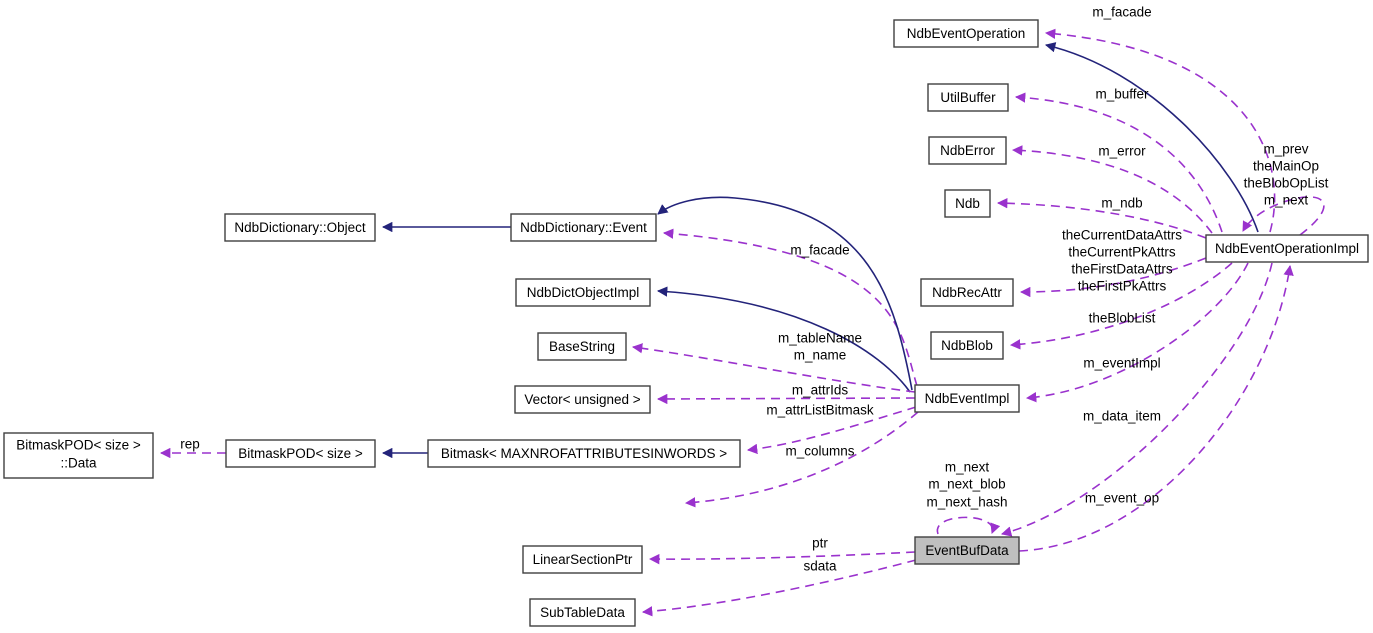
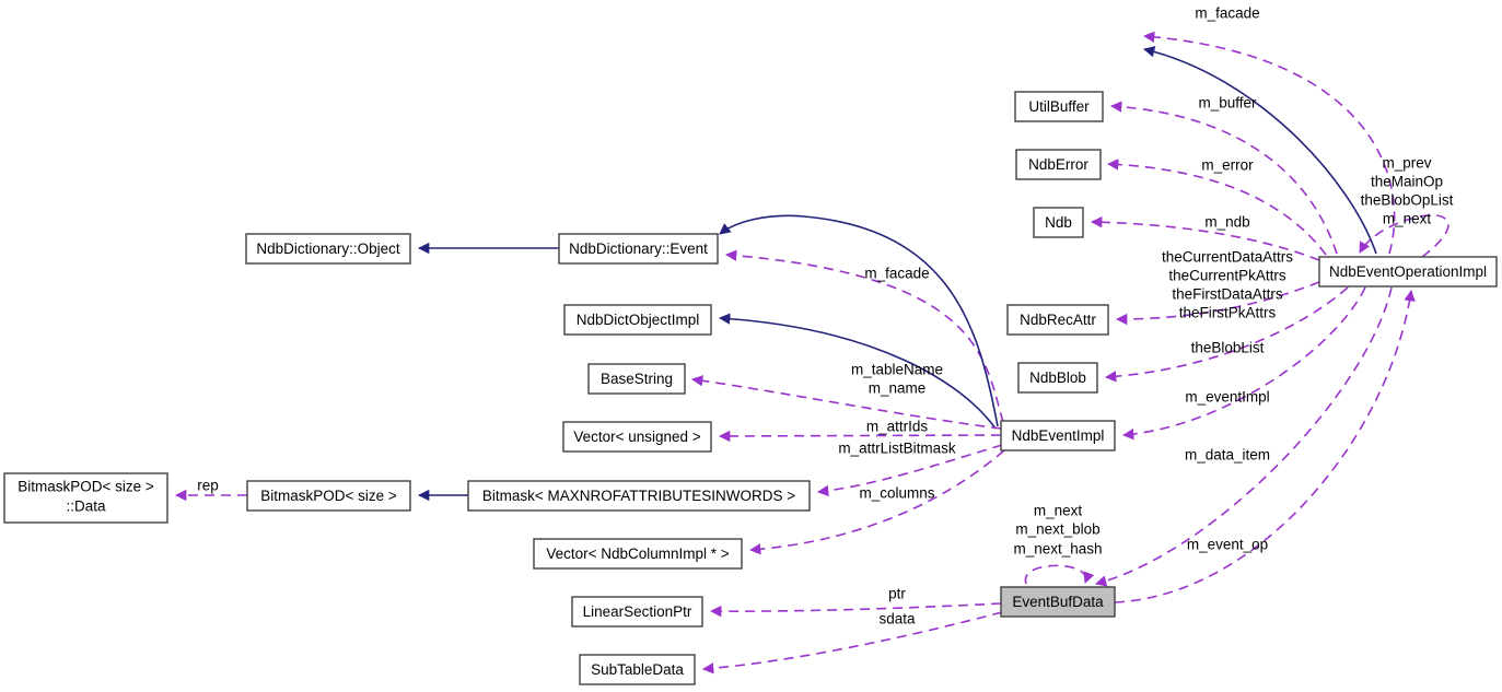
- NdbEventOperation
  UtilBuffer
  NdbError
  Ndb
  NdbDictionary::Object
  NdbDictionary::Event
  NdbEventOperationImpl
  NdbRecAttr
  NdbDictObjectImpl
  NdbBlob
  BaseString
  NdbEventImpl
  Vector< unsigned >
  BitmaskPOD< size >
  ::Data
  BitmaskPOD< size >
  Bitmask< MAXNROFATTRIBUTESINWORDS >
+ Vector< NdbColumnImpl * >
  EventBufData
  LinearSectionPtr
  SubTableData
  m_facade
  m_buffer
  m_error
  m_prev
  theMainOp
  theBlobOpList
  m_next
  m_ndb
  theCurrentDataAttrs
  theCurrentPkAttrs
  theFirstDataAttrs
  theFirstPkAttrs
  m_facade
  theBlobList
  m_tableName
  m_name
  m_eventImpl
  m_attrIds
  m_attrListBitmask
  m_data_item
  rep
  m_columns
  m_next
  m_next_blob
  m_next_hash
  m_event_op
  ptr
  sdata
